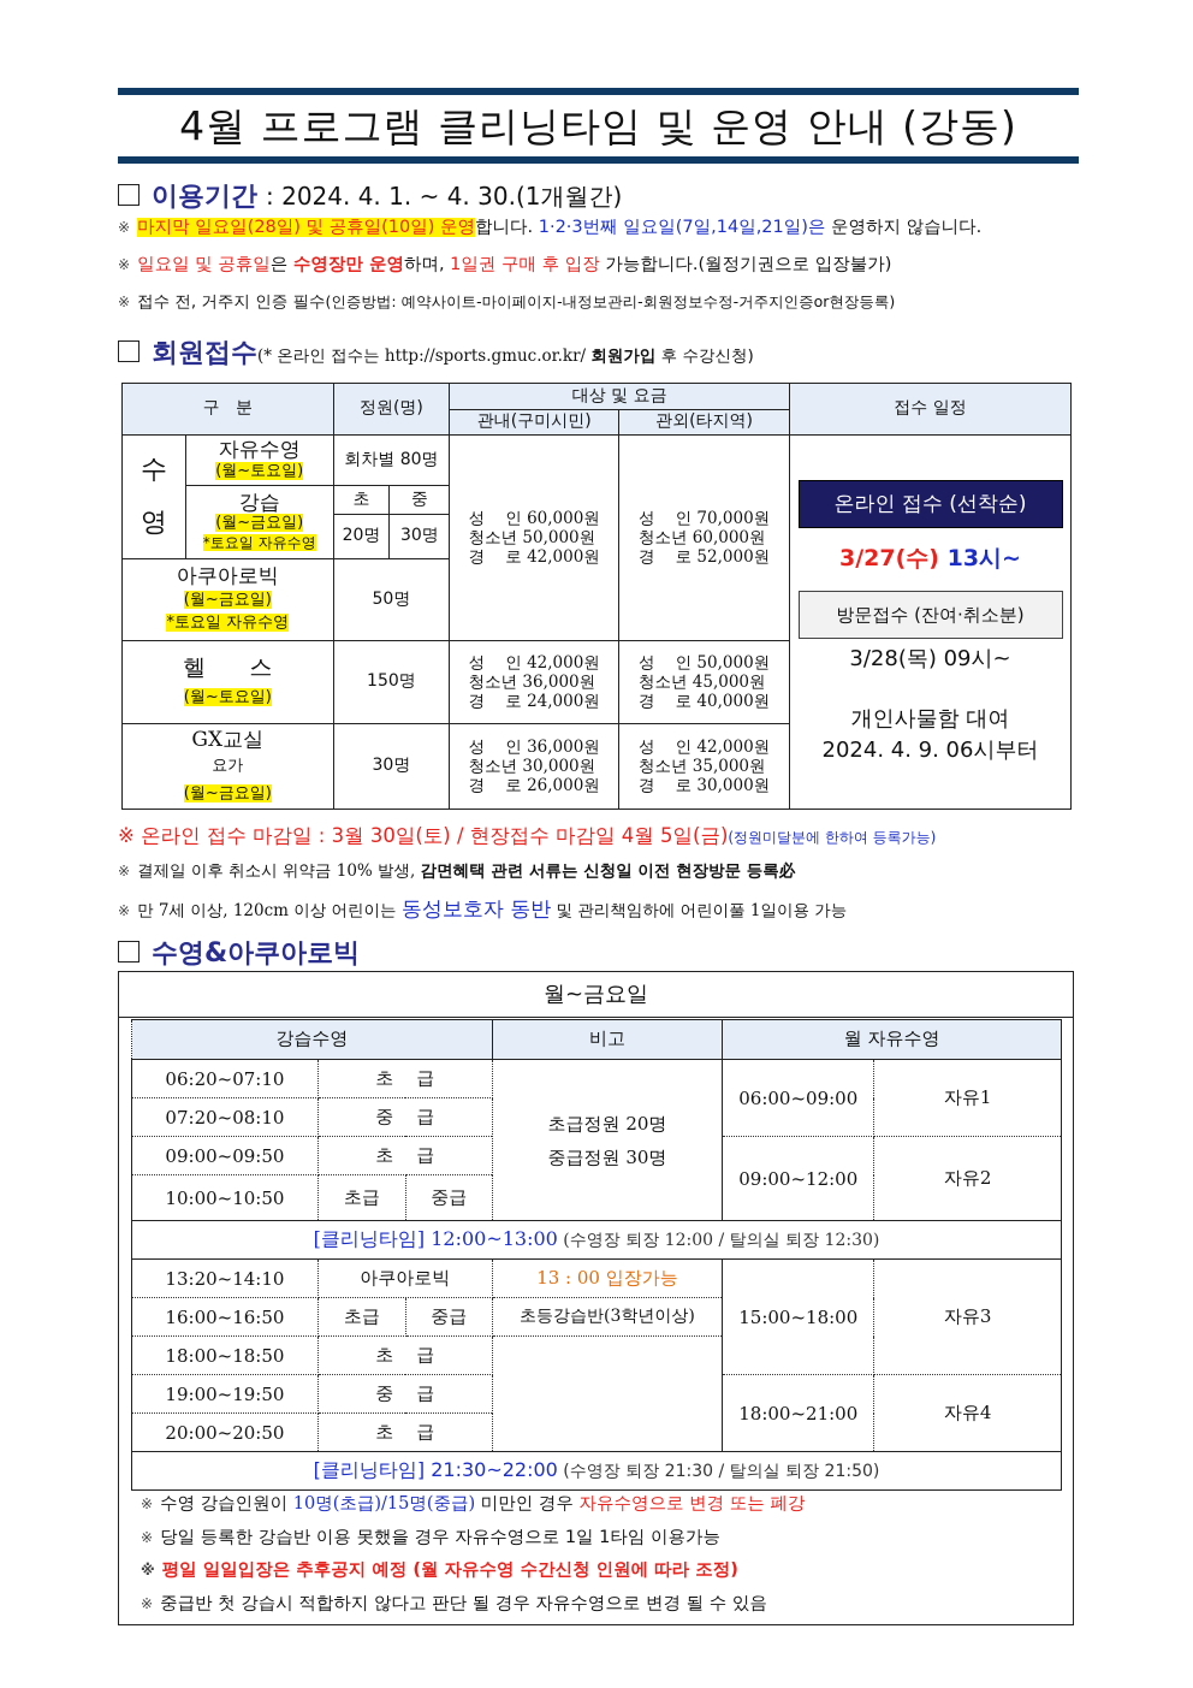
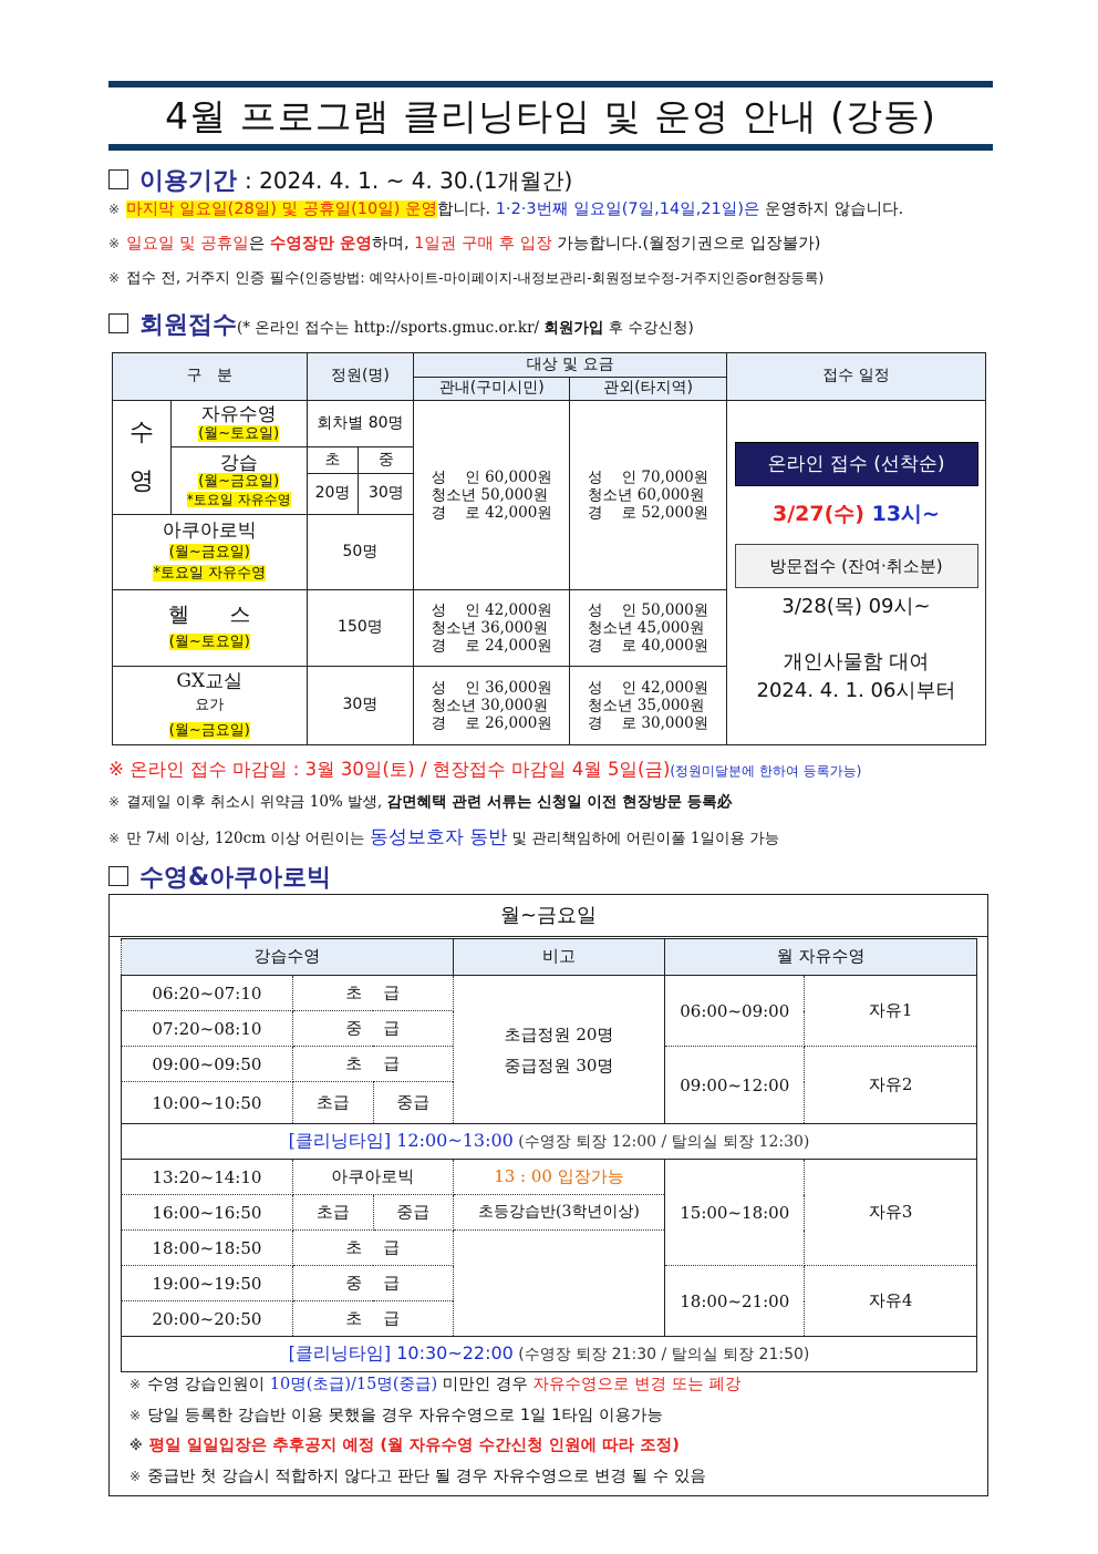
  4월 프로그램 클리닝타임 및 운영 안내 (강동)
  이용기간 : 2024. 4. 1. ~ 4. 30.(1개월간)
  ※ 마지막 일요일(28일) 및 공휴일(10일) 운영합니다. 1·2·3번째 일요일(7일,14일,21일)은 운영하지 않습니다.
  ※ 일요일 및 공휴일은 수영장만 운영하며, 1일권 구매 후 입장 가능합니다.(월정기권으로 입장불가)
  ※ 접수 전, 거주지 인증 필수(인증방법: 예약사이트-마이페이지-내정보관리-회원정보수정-거주지인증or현장등록)
  회원접수(* 온라인 접수는 http://sports.gmuc.or.kr/ 회원가입 후 수강신청)
  구 분	정원(명)	대상 및 요금	접수 일정
  관내(구미시민)	관외(타지역)
  수영	자유수영(월~토요일)	회차별 80명	성 인 60,000원청소년 50,000원경 로 42,000원	성 인 70,000원청소년 60,000원경 로 52,000원	온라인 접수 (선착순) 3/27(수) 13시~ 방문접수 (잔여·취소분)
  강습(월~금요일)*토요일 자유수영	초	중
  20명	30명
  아쿠아로빅(월~금요일)*토요일 자유수영	50명
- 헬 스(월~토요일)	150명	성 인 42,000원청소년 36,000원경 로 24,000원	성 인 50,000원청소년 45,000원경 로 40,000원	3/28(목) 09시~ 개인사물함 대여 2024. 4. 9. 06시부터
+ 헬 스(월~토요일)	150명	성 인 42,000원청소년 36,000원경 로 24,000원	성 인 50,000원청소년 45,000원경 로 40,000원	3/28(목) 09시~ 개인사물함 대여 2024. 4. 1. 06시부터
  GX교실요가(월~금요일)	30명	성 인 36,000원청소년 30,000원경 로 26,000원	성 인 42,000원청소년 35,000원경 로 30,000원
  ※ 온라인 접수 마감일 : 3월 30일(토) / 현장접수 마감일 4월 5일(금)(정원미달분에 한하여 등록가능)
  ※ 결제일 이후 취소시 위약금 10% 발생, 감면혜택 관련 서류는 신청일 이전 현장방문 등록必
  ※ 만 7세 이상, 120cm 이상 어린이는 동성보호자 동반 및 관리책임하에 어린이풀 1일이용 가능
  수영&아쿠아로빅
  월~금요일
  강습수영	비고	월 자유수영
  06:20~07:10	초 급	초급정원 20명중급정원 30명	06:00~09:00	자유1
  07:20~08:10	중 급
  09:00~09:50	초 급	09:00~12:00	자유2
  10:00~10:50	초급	중급
  [클리닝타임] 12:00~13:00 (수영장 퇴장 12:00 / 탈의실 퇴장 12:30)
  13:20~14:10	아쿠아로빅	13 : 00 입장가능	15:00~18:00	자유3
  16:00~16:50	초급	중급	초등강습반(3학년이상)
  18:00~18:50	초 급
  19:00~19:50	중 급	18:00~21:00	자유4
  20:00~20:50	초 급
- [클리닝타임] 21:30~22:00 (수영장 퇴장 21:30 / 탈의실 퇴장 21:50)
+ [클리닝타임] 10:30~22:00 (수영장 퇴장 21:30 / 탈의실 퇴장 21:50)
  ※ 수영 강습인원이 10명(초급)/15명(중급) 미만인 경우 자유수영으로 변경 또는 폐강
  ※ 당일 등록한 강습반 이용 못했을 경우 자유수영으로 1일 1타임 이용가능
  ※ 평일 일일입장은 추후공지 예정 (월 자유수영 수간신청 인원에 따라 조정)
  ※ 중급반 첫 강습시 적합하지 않다고 판단 될 경우 자유수영으로 변경 될 수 있음
